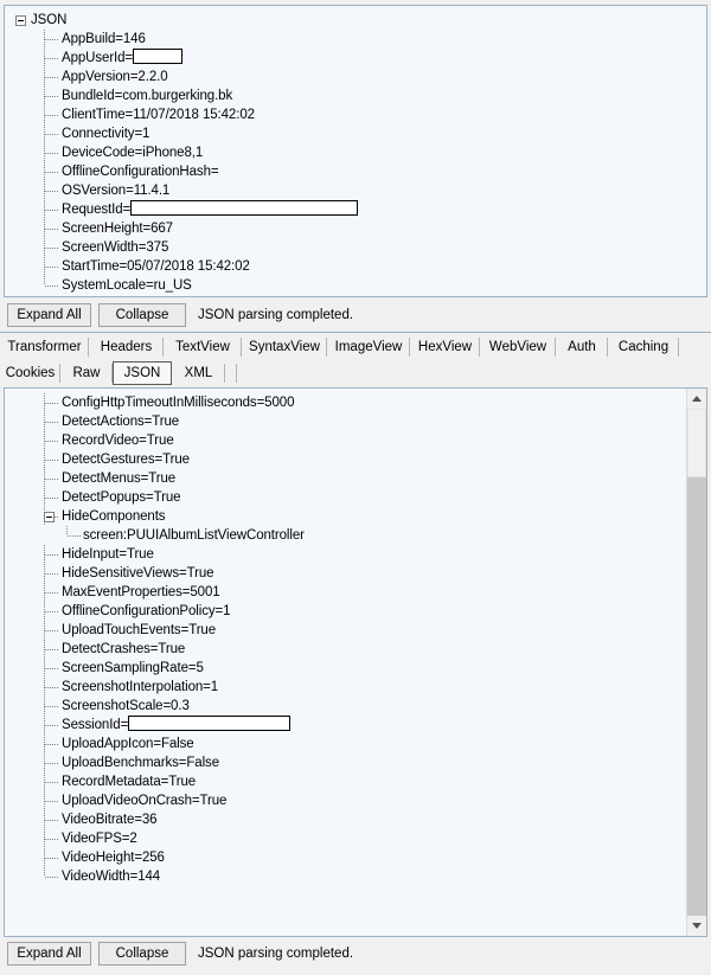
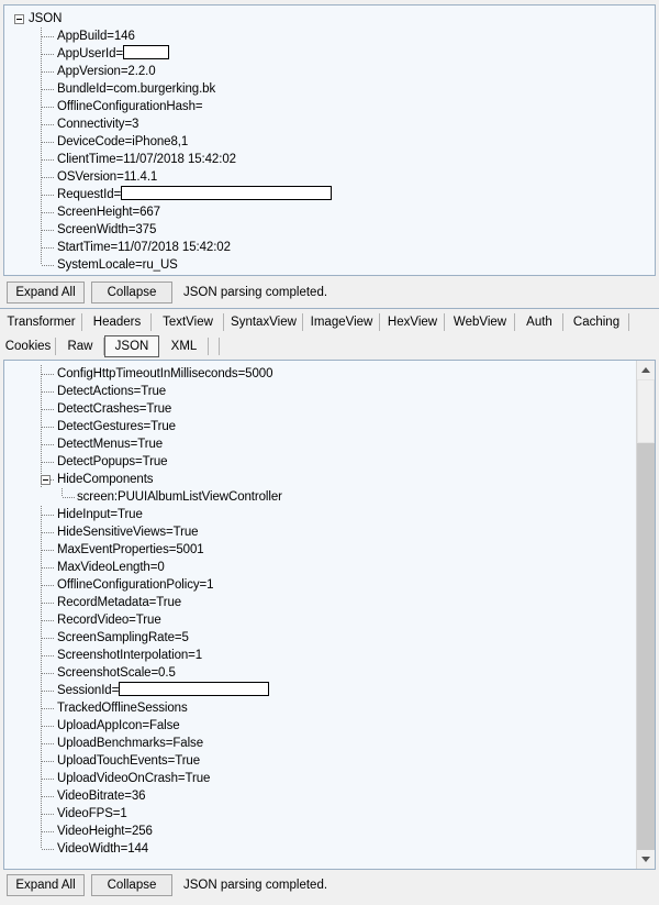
  JSON
  AppBuild=146
  AppUserId=
  AppVersion=2.2.0
  BundleId=com.burgerking.bk
- ClientTime=11/07/2018 15:42:02
+ OfflineConfigurationHash=
- Connectivity=1
+ Connectivity=3
  DeviceCode=iPhone8,1
- OfflineConfigurationHash=
+ ClientTime=11/07/2018 15:42:02
  OSVersion=11.4.1
  RequestId=
  ScreenHeight=667
  ScreenWidth=375
- StartTime=05/07/2018 15:42:02
+ StartTime=11/07/2018 15:42:02
  SystemLocale=ru_US
  Expand All
  Collapse
  JSON parsing completed.
  Transformer
  Headers
  TextView
  SyntaxView
  ImageView
  HexView
  WebView
  Auth
  Caching
  Cookies
  Raw
  JSON
  XML
  ConfigHttpTimeoutInMilliseconds=5000
  DetectActions=True
- RecordVideo=True
+ DetectCrashes=True
  DetectGestures=True
  DetectMenus=True
  DetectPopups=True
  HideComponents
  screen:PUUIAlbumListViewController
  HideInput=True
  HideSensitiveViews=True
  MaxEventProperties=5001
+ MaxVideoLength=0
  OfflineConfigurationPolicy=1
- UploadTouchEvents=True
+ RecordMetadata=True
- DetectCrashes=True
+ RecordVideo=True
  ScreenSamplingRate=5
  ScreenshotInterpolation=1
- ScreenshotScale=0.3
+ ScreenshotScale=0.5
  SessionId=
+ TrackedOfflineSessions
  UploadAppIcon=False
  UploadBenchmarks=False
- RecordMetadata=True
+ UploadTouchEvents=True
  UploadVideoOnCrash=True
  VideoBitrate=36
- VideoFPS=2
+ VideoFPS=1
  VideoHeight=256
  VideoWidth=144
  Expand All
  Collapse
  JSON parsing completed.
